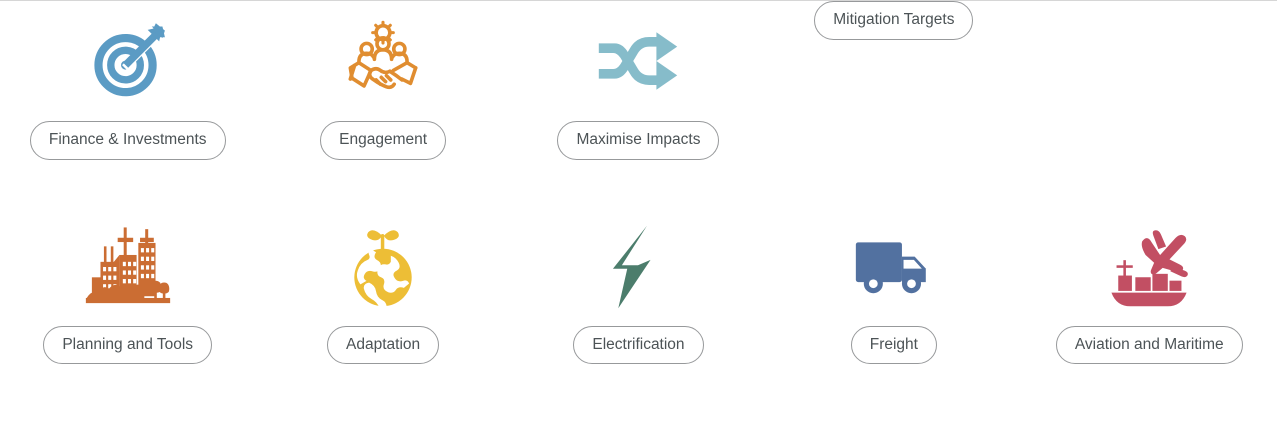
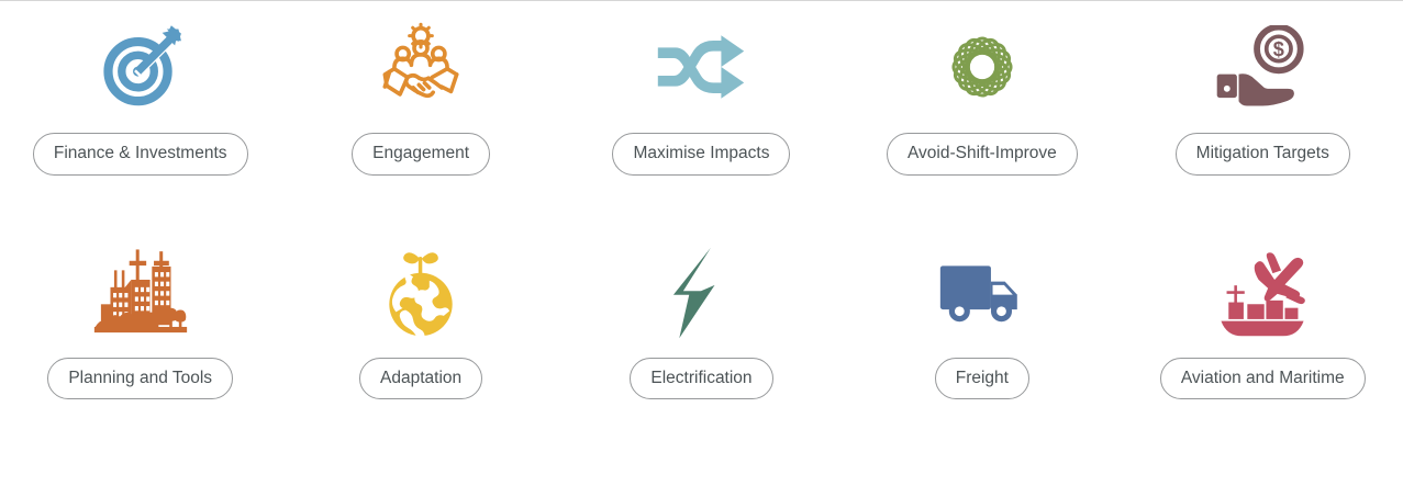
  Finance & Investments
  Engagement
  Maximise Impacts
+ Avoid-Shift-Improve
+ $
  Mitigation Targets
  Planning and Tools
  Adaptation
  Electrification
  Freight
  Aviation and Maritime
